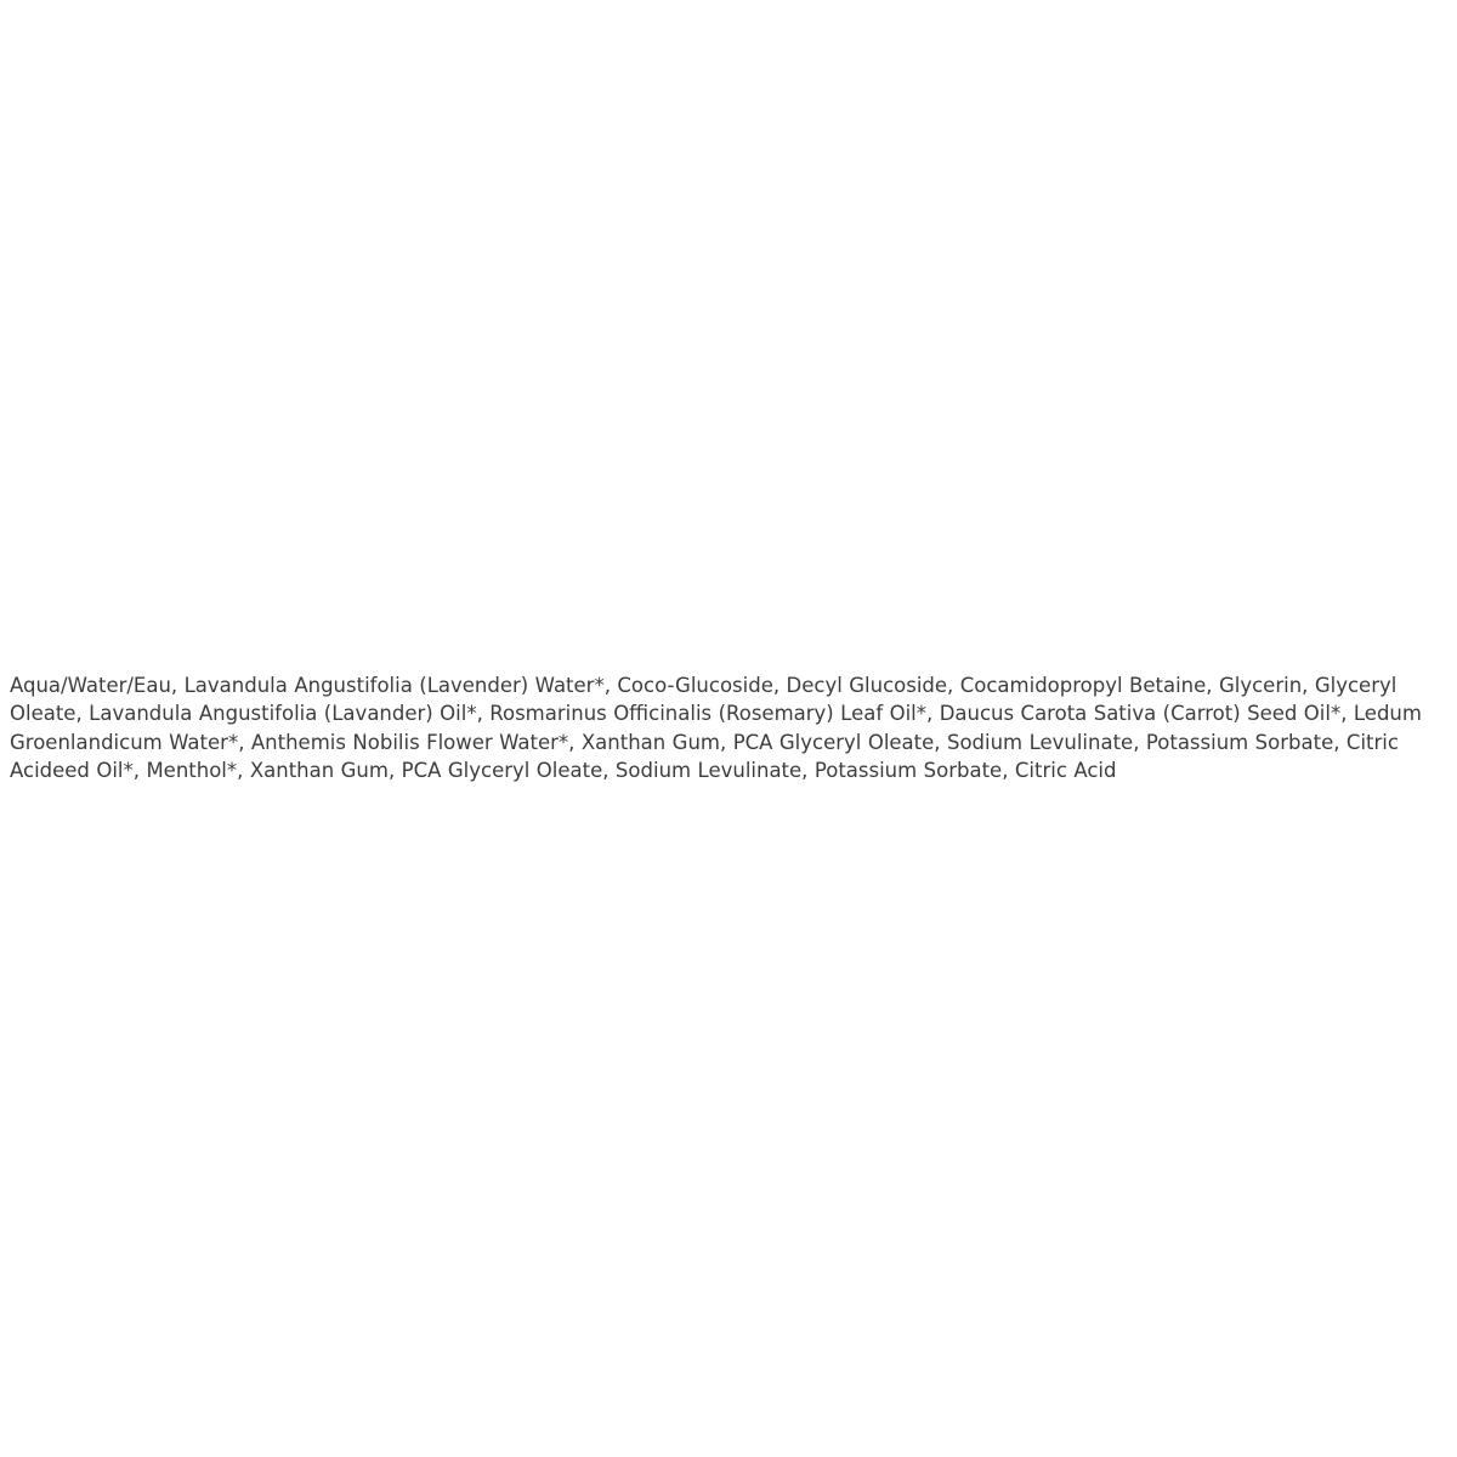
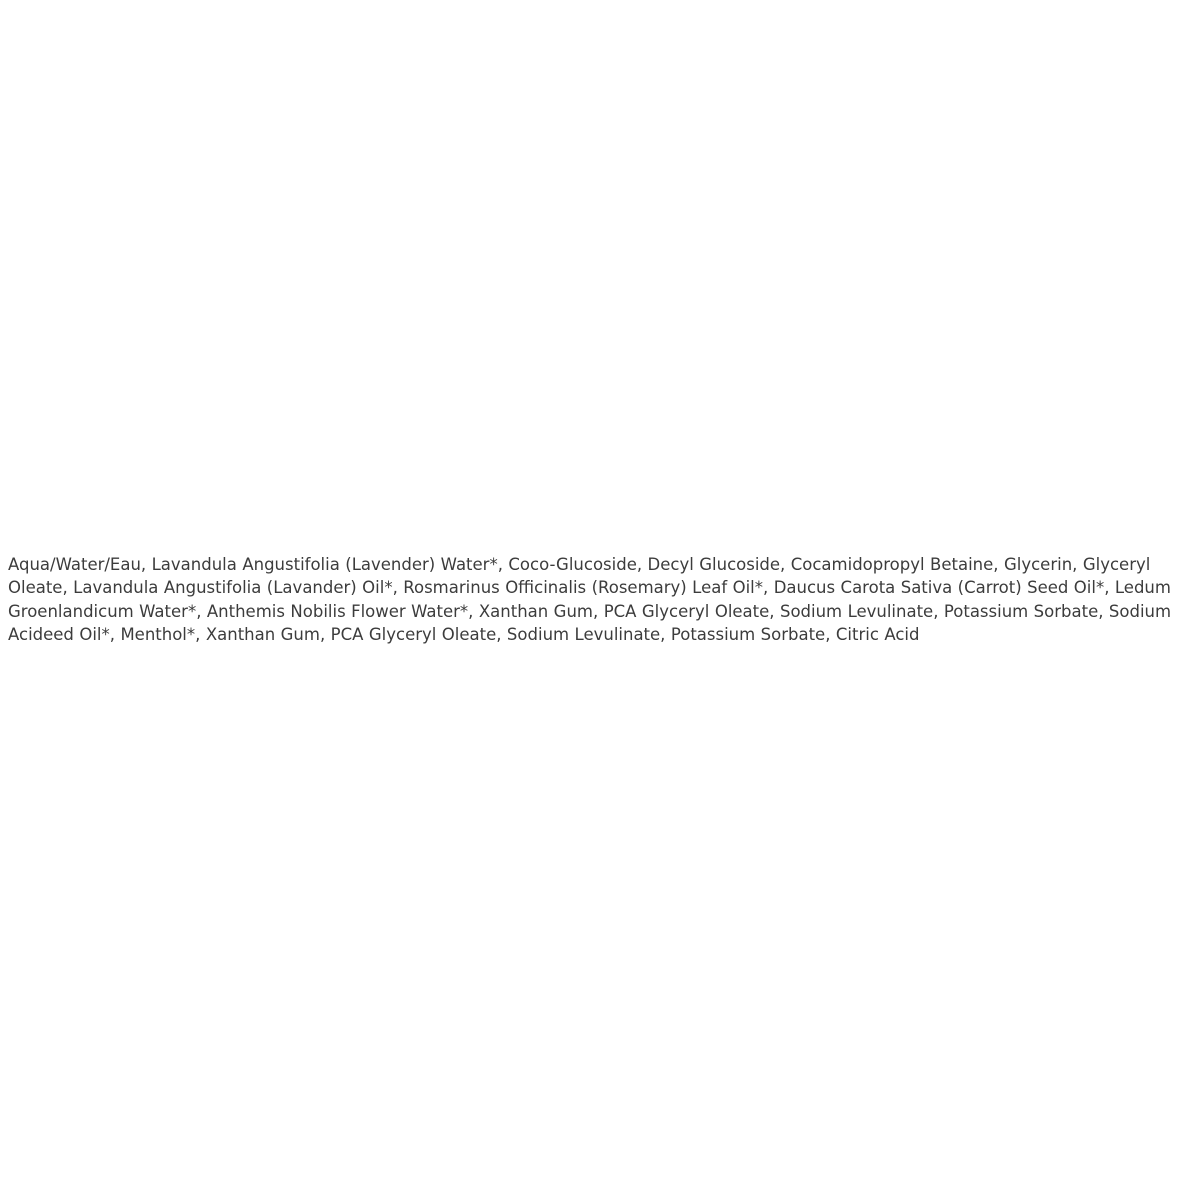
- Aqua/Water/Eau, Lavandula Angustifolia (Lavender) Water*, Coco-Glucoside, Decyl Glucoside, Cocamidopropyl Betaine, Glycerin, Glyceryl Oleate, Lavandula Angustifolia (Lavander) Oil*, Rosmarinus Officinalis (Rosemary) Leaf Oil*, Daucus Carota Sativa (Carrot) Seed Oil*, Ledum Groenlandicum Water*, Anthemis Nobilis Flower Water*, Xanthan Gum, PCA Glyceryl Oleate, Sodium Levulinate, Potassium Sorbate, Citric Acideed Oil*, Menthol*, Xanthan Gum, PCA Glyceryl Oleate, Sodium Levulinate, Potassium Sorbate, Citric Acid
+ Aqua/Water/Eau, Lavandula Angustifolia (Lavender) Water*, Coco-Glucoside, Decyl Glucoside, Cocamidopropyl Betaine, Glycerin, Glyceryl Oleate, Lavandula Angustifolia (Lavander) Oil*, Rosmarinus Officinalis (Rosemary) Leaf Oil*, Daucus Carota Sativa (Carrot) Seed Oil*, Ledum Groenlandicum Water*, Anthemis Nobilis Flower Water*, Xanthan Gum, PCA Glyceryl Oleate, Sodium Levulinate, Potassium Sorbate, Sodium Acideed Oil*, Menthol*, Xanthan Gum, PCA Glyceryl Oleate, Sodium Levulinate, Potassium Sorbate, Citric Acid
